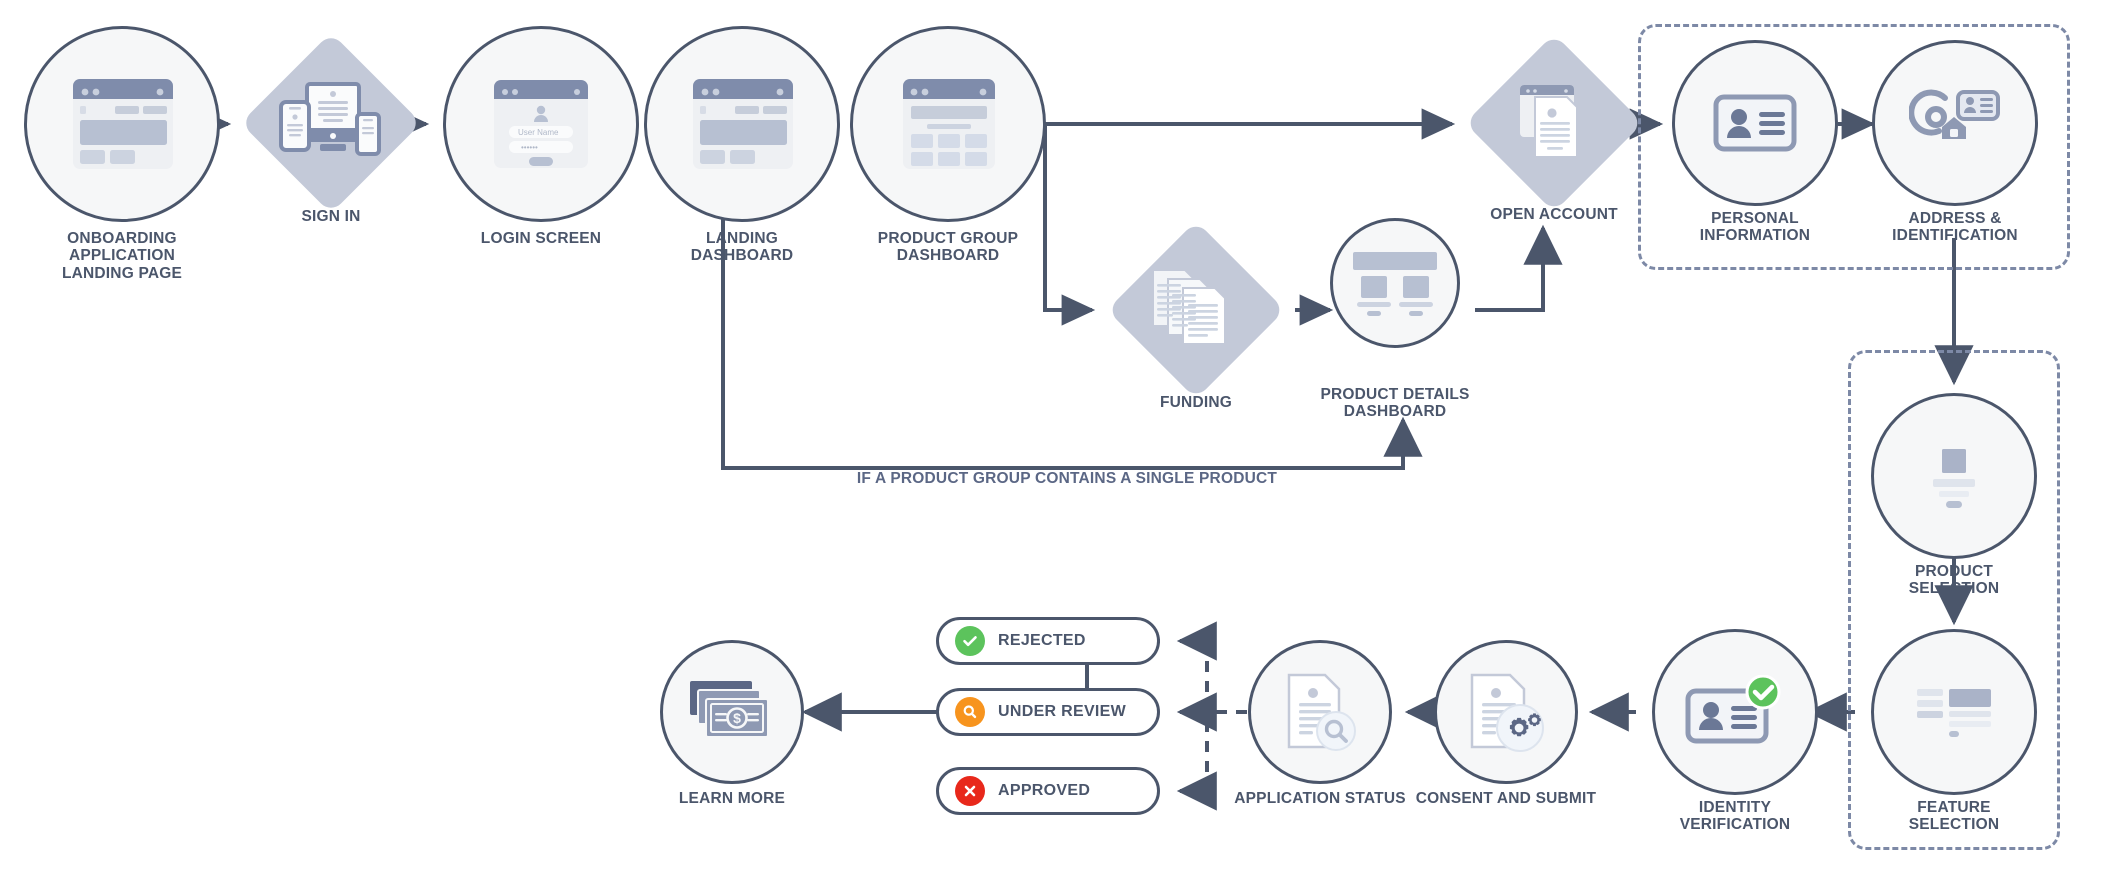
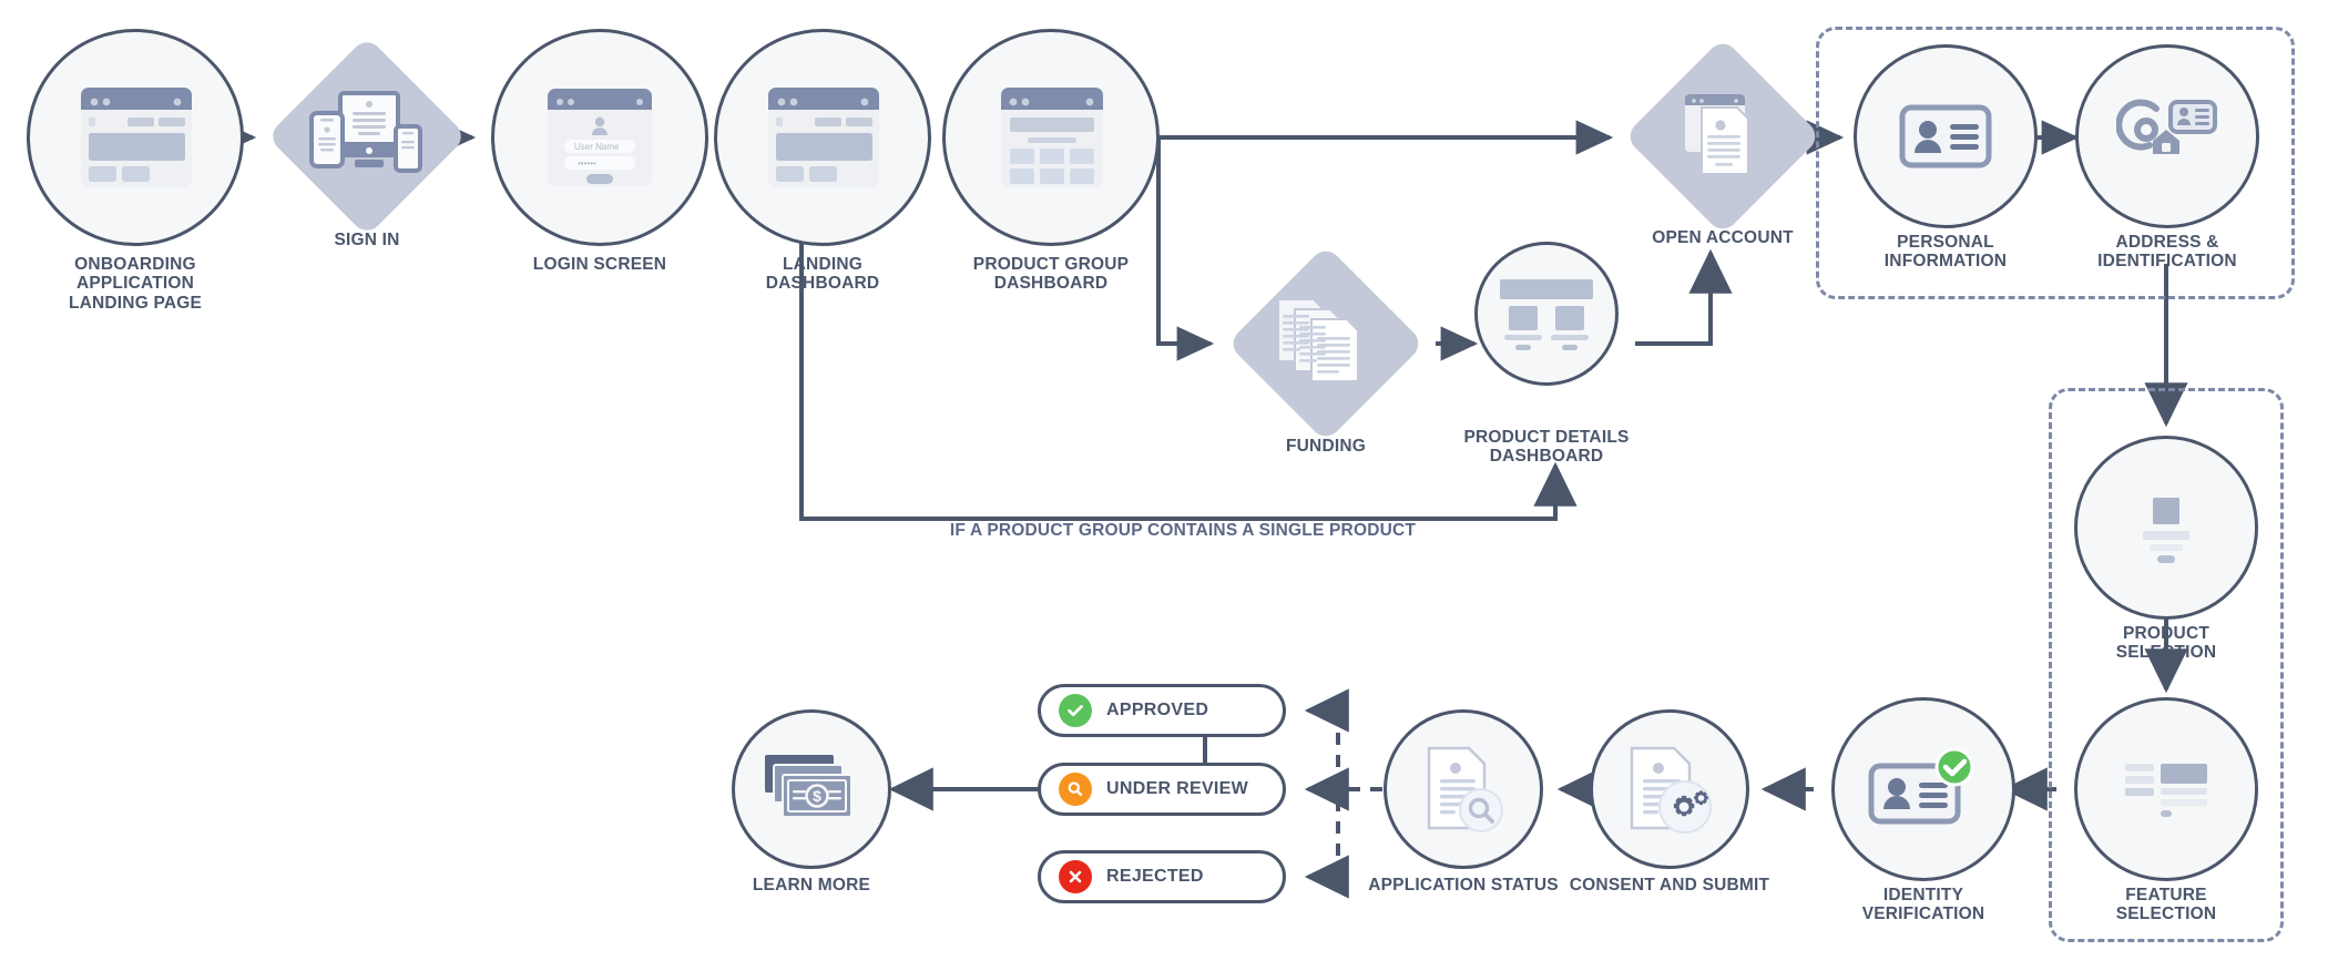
  ONBOARDING
  APPLICATION
  LANDING PAGE
  SIGN IN
  User Name
  ••••••
  LOGIN SCREEN
  LANDING
  DASHBOARD
  PRODUCT GROUP
  DASHBOARD
  FUNDING
  PRODUCT DETAILS
  DASHBOARD
  OPEN ACCOUNT
  PERSONAL
  INFORMATION
  ADDRESS &
  IDENTIFICATION
  PRODUCT
  SELECTION
  FEATURE
  SELECTION
  IDENTITY
  VERIFICATION
  CONSENT AND SUBMIT
  APPLICATION STATUS
  $
  LEARN MORE
- REJECTED
+ APPROVED
  UNDER REVIEW
- APPROVED
+ REJECTED
  IF A PRODUCT GROUP CONTAINS A SINGLE PRODUCT
